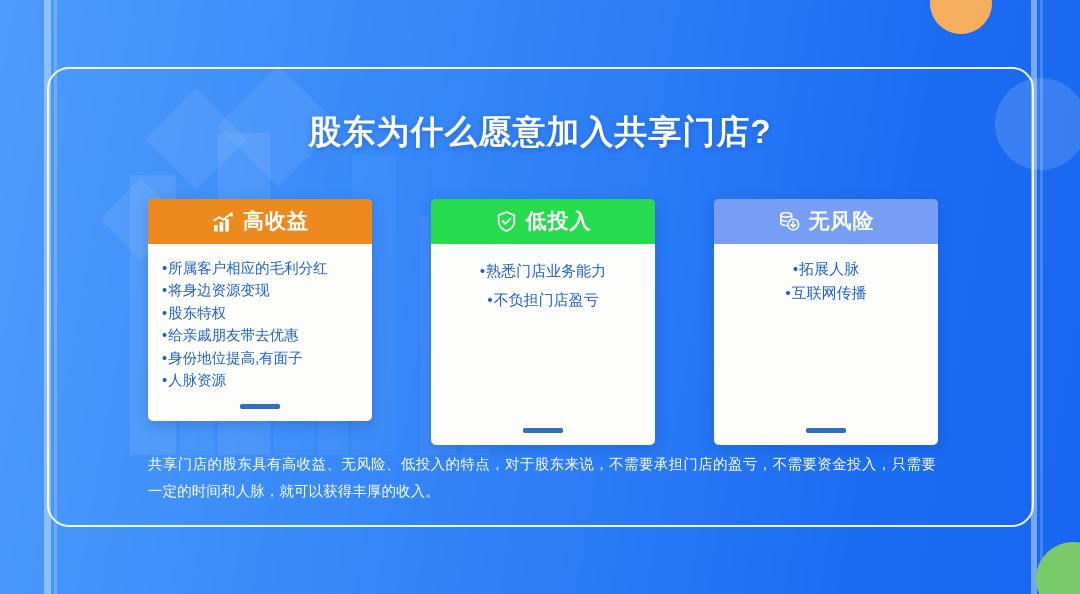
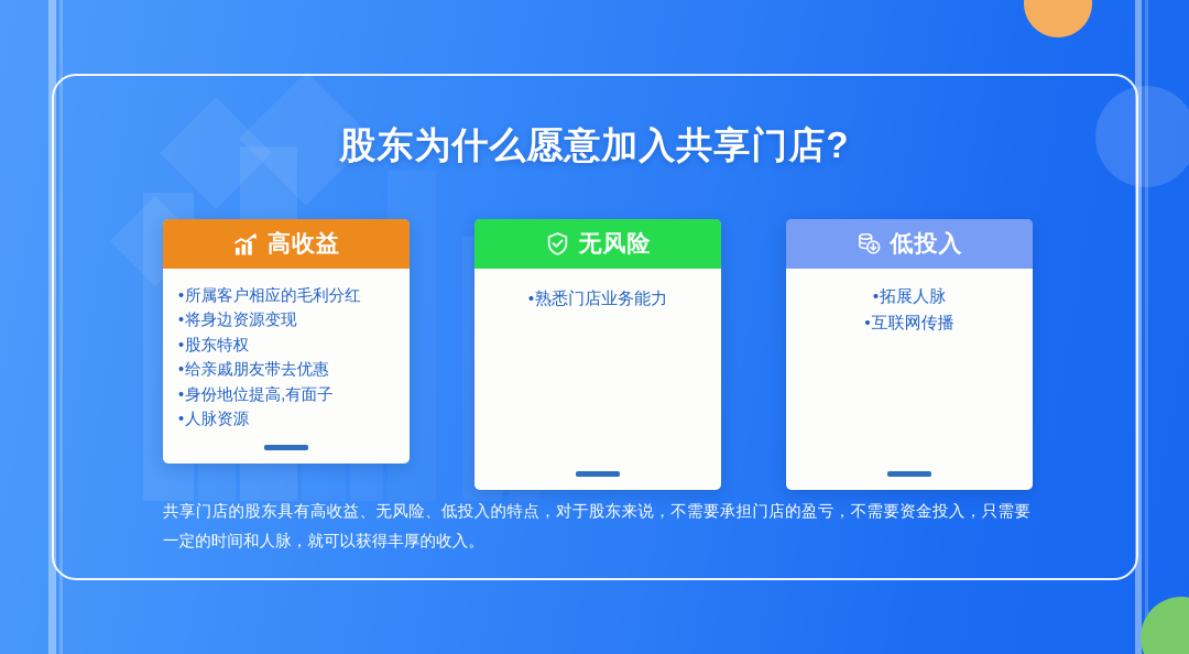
  股东为什么愿意加入共享门店?
  高收益
  所属客户相应的毛利分红
  将身边资源变现
  股东特权
  给亲戚朋友带去优惠
  身份地位提高,有面子
  人脉资源
- 低投入
+ 无风险
  熟悉门店业务能力
- 不负担门店盈亏
- 无风险
+ 低投入
  拓展人脉
  互联网传播
  共享门店的股东具有高收益、无风险、低投入的特点，对于股东来说，不需要承担门店的盈亏，不需要资金投入，只需要一定的时间和人脉，就可以获得丰厚的收入。
